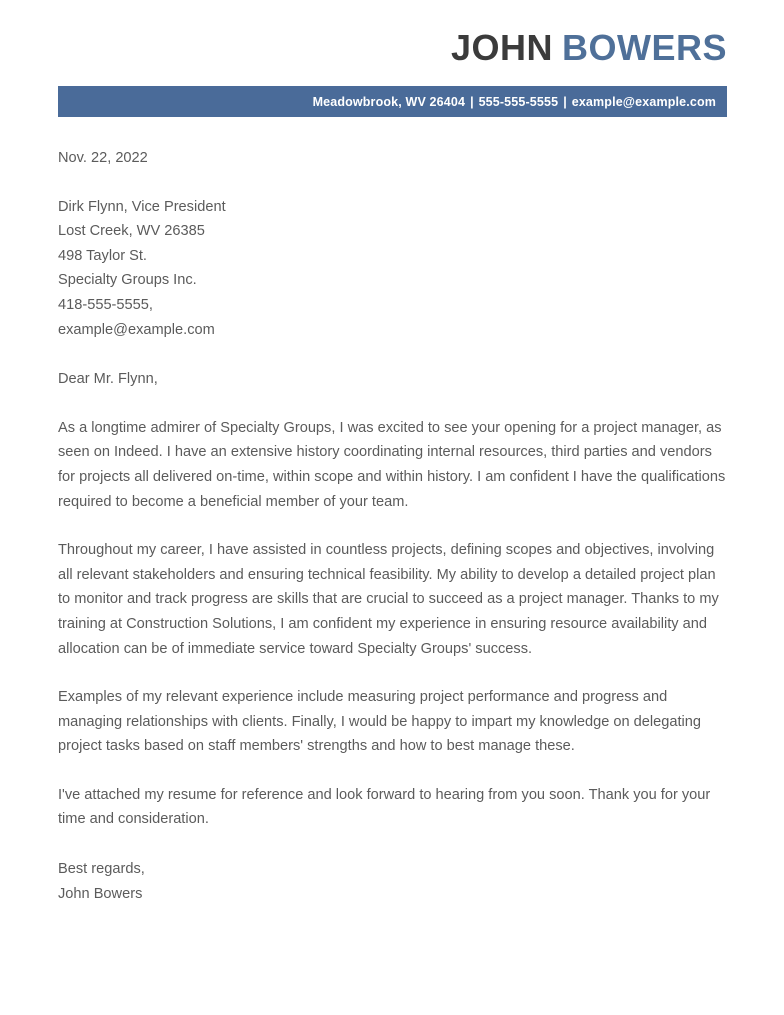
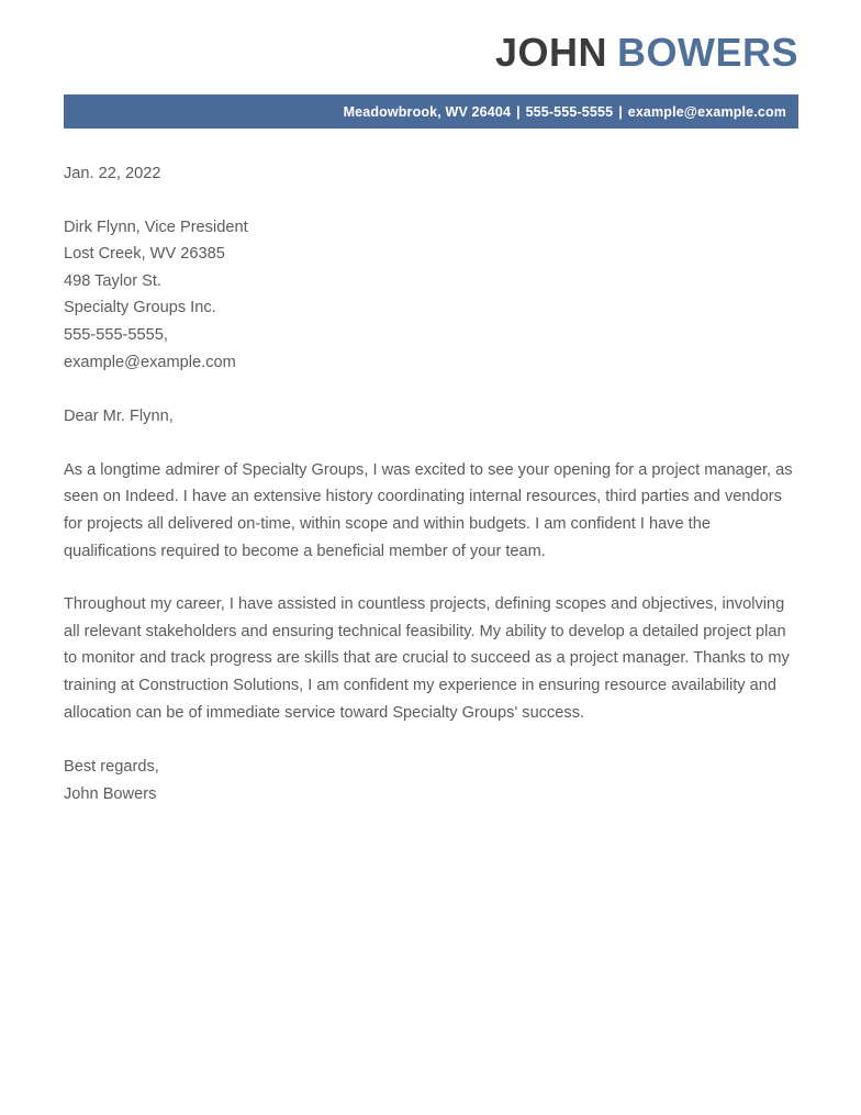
  JOHN BOWERS
  Meadowbrook, WV 26404
  |
  555-555-5555
  |
  example@example.com
- Nov. 22, 2022
+ Jan. 22, 2022
  Dirk Flynn, Vice President
  Lost Creek, WV 26385
  498 Taylor St.
  Specialty Groups Inc.
- 418-555-5555,
+ 555-555-5555,
  example@example.com
  Dear Mr. Flynn,
- As a longtime admirer of Specialty Groups, I was excited to see your opening for a project manager, as seen on Indeed. I have an extensive history coordinating internal resources, third parties and vendors for projects all delivered on-time, within scope and within history. I am confident I have the qualifications required to become a beneficial member of your team.
+ As a longtime admirer of Specialty Groups, I was excited to see your opening for a project manager, as seen on Indeed. I have an extensive history coordinating internal resources, third parties and vendors for projects all delivered on-time, within scope and within budgets. I am confident I have the qualifications required to become a beneficial member of your team.
  Throughout my career, I have assisted in countless projects, defining scopes and objectives, involving all relevant stakeholders and ensuring technical feasibility. My ability to develop a detailed project plan to monitor and track progress are skills that are crucial to succeed as a project manager. Thanks to my training at Construction Solutions, I am confident my experience in ensuring resource availability and allocation can be of immediate service toward Specialty Groups' success.
- Examples of my relevant experience include measuring project performance and progress and managing relationships with clients. Finally, I would be happy to impart my knowledge on delegating project tasks based on staff members' strengths and how to best manage these.
- I've attached my resume for reference and look forward to hearing from you soon. Thank you for your time and consideration.
  Best regards,
  John Bowers
